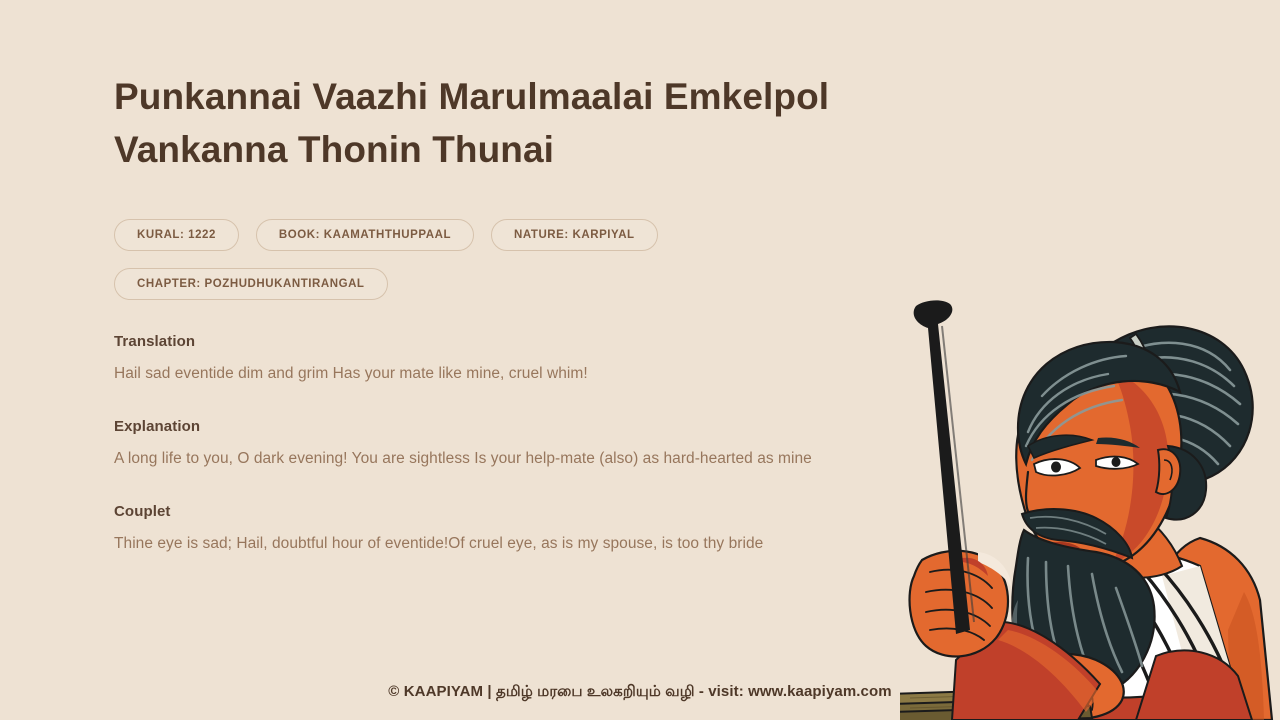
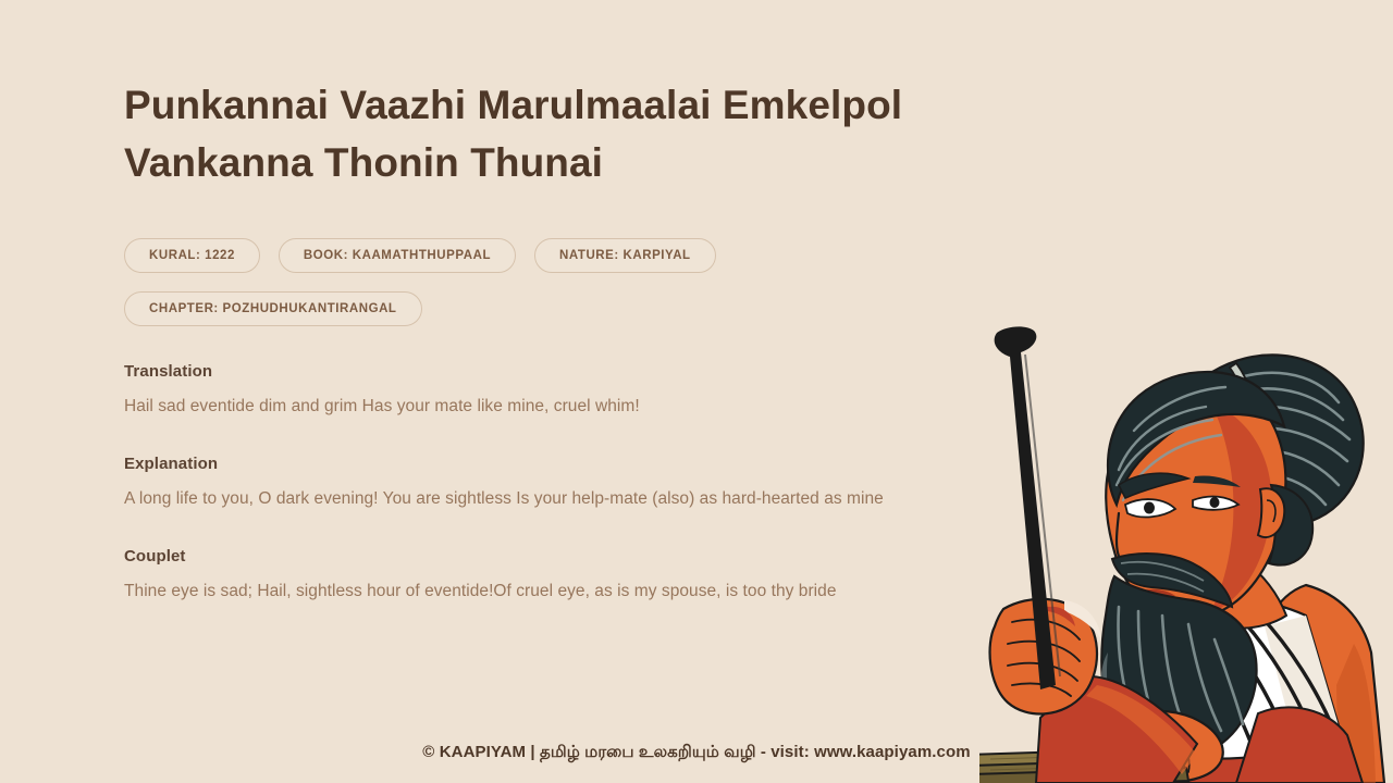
  Punkannai Vaazhi Marulmaalai Emkelpol Vankanna Thonin Thunai
  KURAL: 1222
  BOOK: KAAMATHTHUPPAAL
  NATURE: KARPIYAL
  CHAPTER: POZHUDHUKANTIRANGAL
  Translation
  Hail sad eventide dim and grim Has your mate like mine, cruel whim!
  Explanation
  A long life to you, O dark evening! You are sightless Is your help-mate (also) as hard-hearted as mine
  Couplet
- Thine eye is sad; Hail, doubtful hour of eventide!Of cruel eye, as is my spouse, is too thy bride
+ Thine eye is sad; Hail, sightless hour of eventide!Of cruel eye, as is my spouse, is too thy bride
  © KAAPIYAM | தமிழ் மரபை உலகறியும் வழி - visit: www.kaapiyam.com
